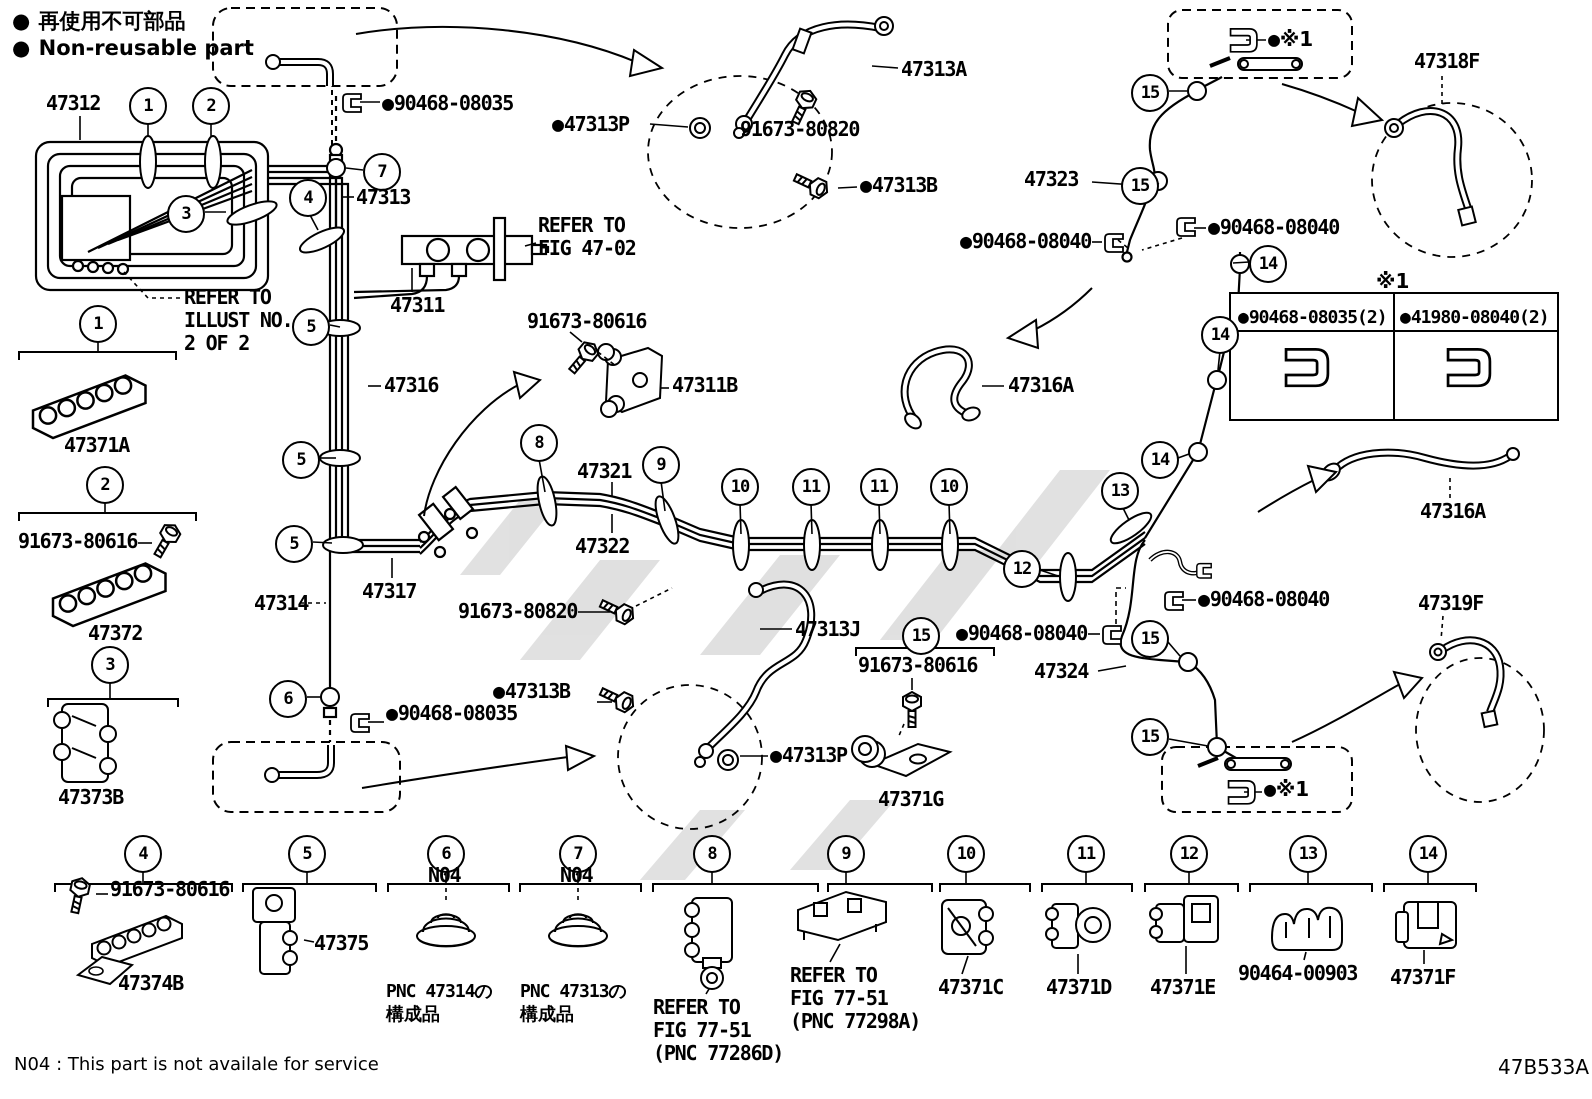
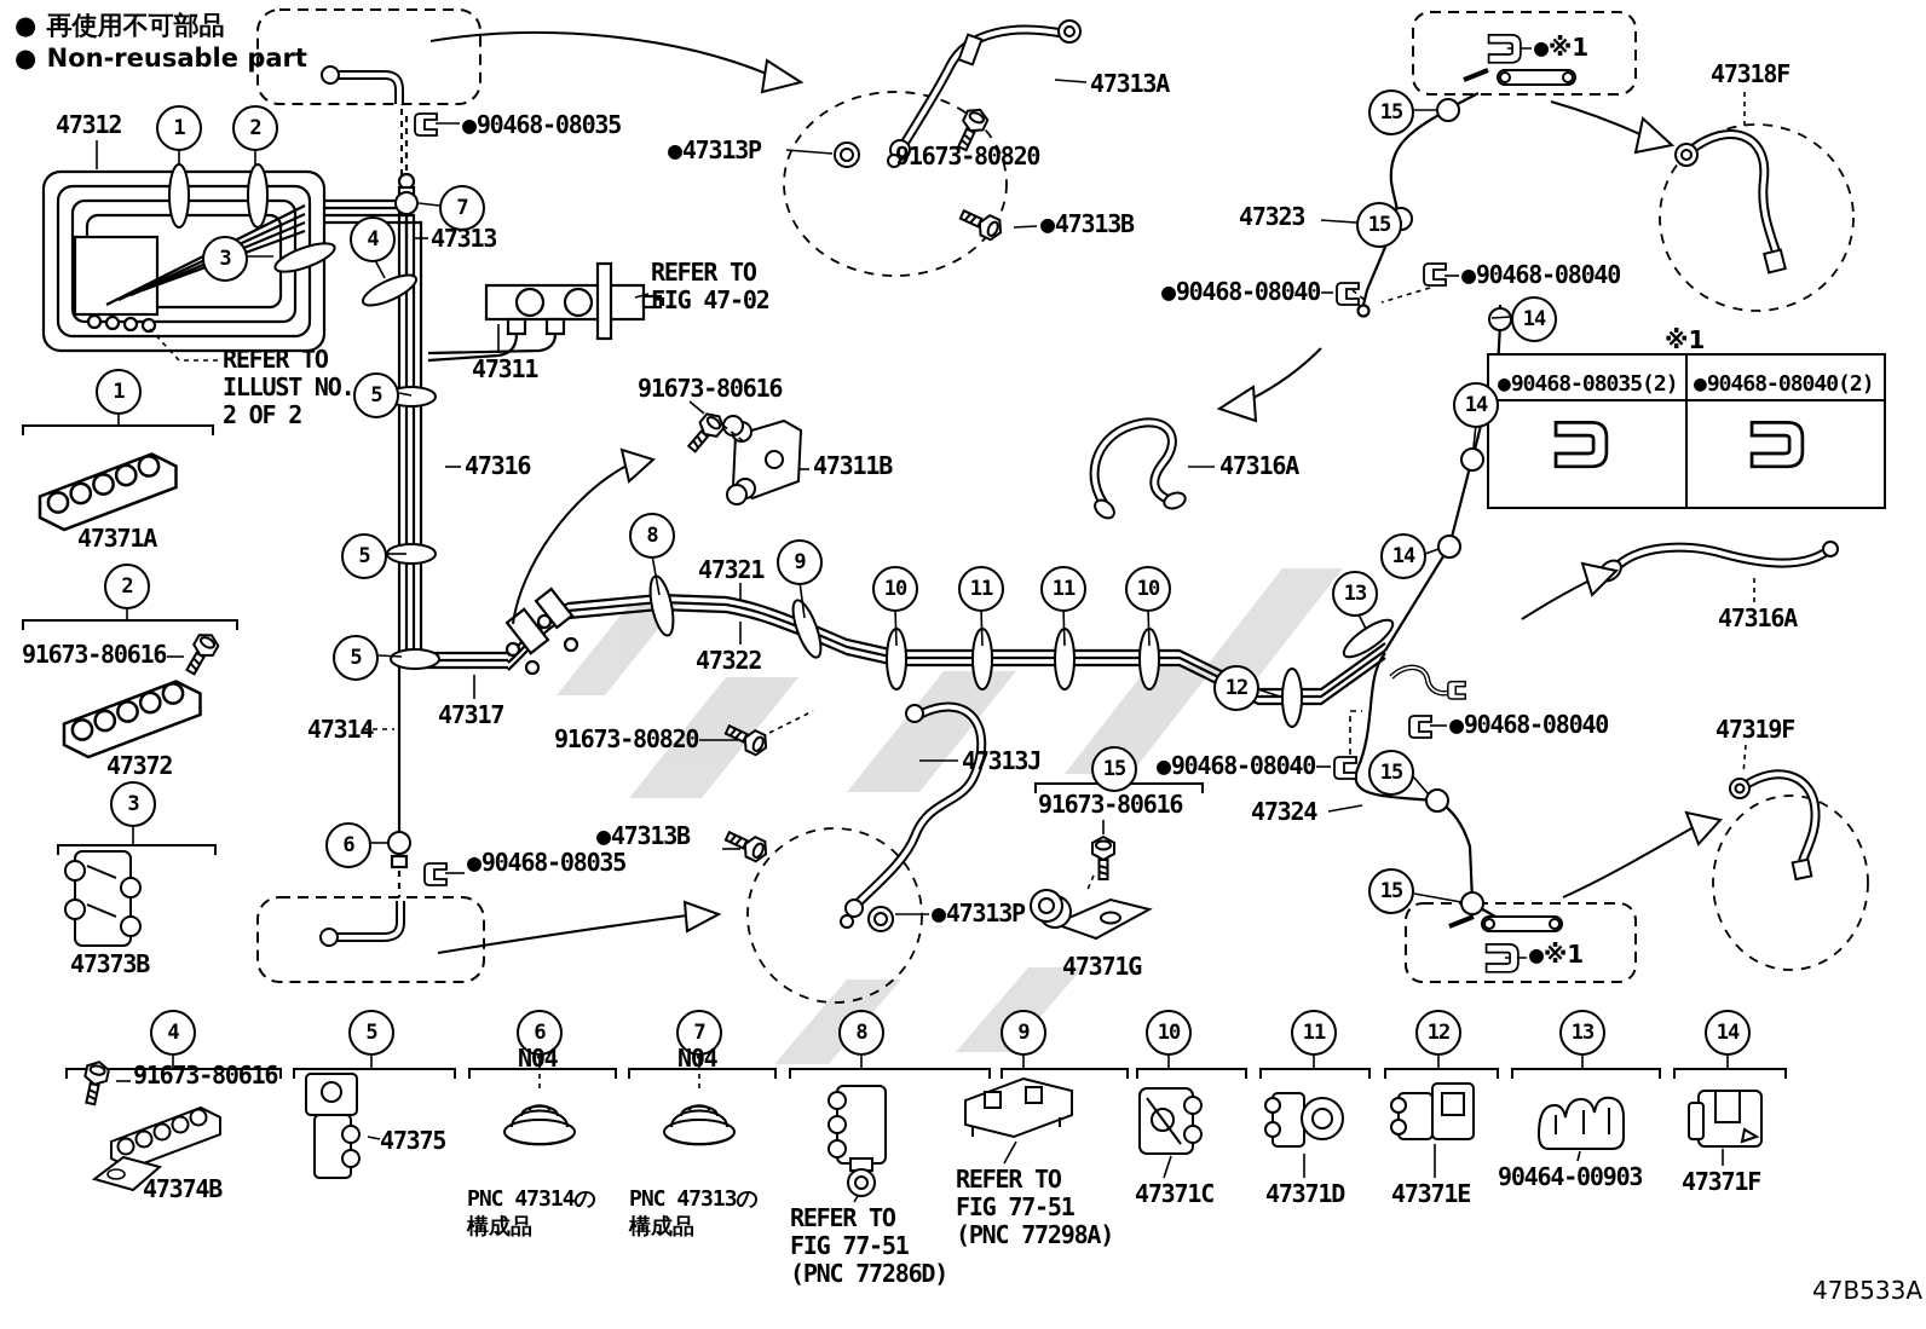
  1
  2
  3
  4
  7
  5
  5
  5
  6
  8
  9
  10
  11
  11
  10
  13
  12
  15
  15
  14
  14
  14
  15
  15
  15
  1
  2
  3
  4
  5
  6
  7
  8
  9
  10
  11
  12
  13
  14
  ● 再使用不可部品
  ● Non-reusable part
  47312
  ●90468-08035
  ●47313P
  47313A
  91673-80820
  ●47313B
  47313
  REFER TO
  FIG 47-02
  47311
  REFER TO
  ILLUST NO.
  2 OF 2
  91673-80616
  47311B
  47316
  47321
  47322
  47317
  47314
  91673-80820
  47313J
  ●47313B
  ●90468-08035
  ●47313P
  47371G
  91673-80616
  ●90468-08040
  47324
  ●90468-08040
  47323
  ●90468-08040
  ●90468-08040
  47318F
  ●※1
  ※1
  ●90468-08035(2)
- ●41980-08040(2)
+ ●90468-08040(2)
  47316A
  47316A
  47319F
  ●※1
  47371A
  91673-80616
  47372
  47373B
  91673-80616
  47374B
  47375
  N04
  PNC 47314の
  構成品
  N04
  PNC 47313の
  構成品
  REFER TO
  FIG 77-51
  (PNC 77286D)
  REFER TO
  FIG 77-51
  (PNC 77298A)
  47371C
  47371D
  47371E
  90464-00903
  47371F
- N04 : This part is not availale for service
  47B533A
